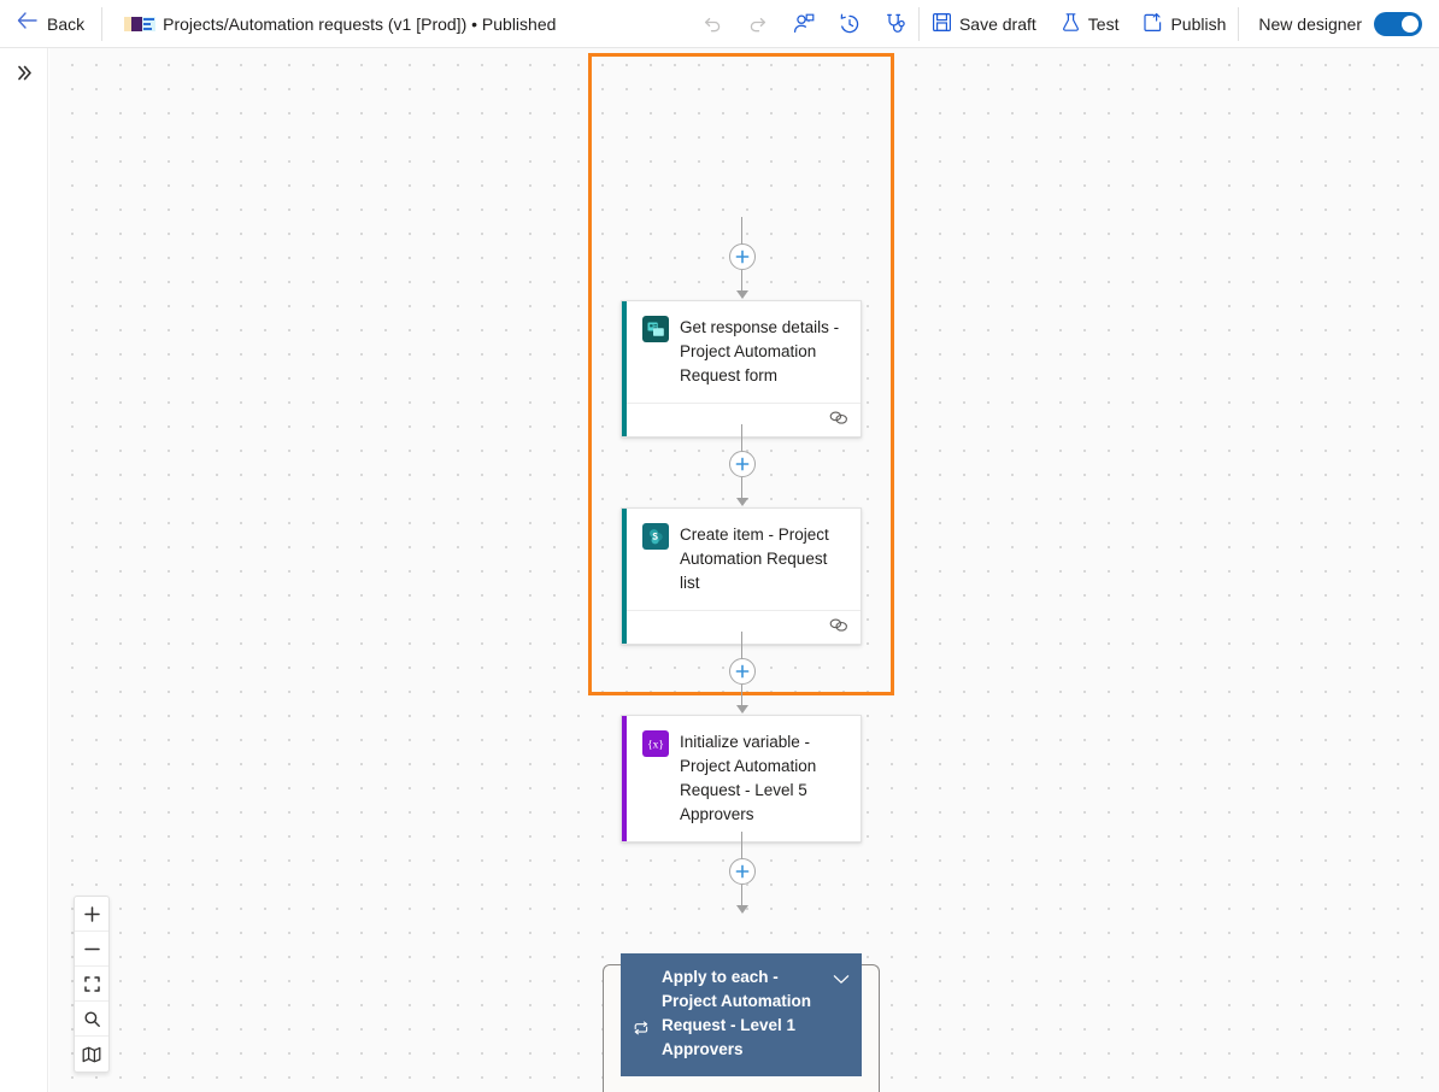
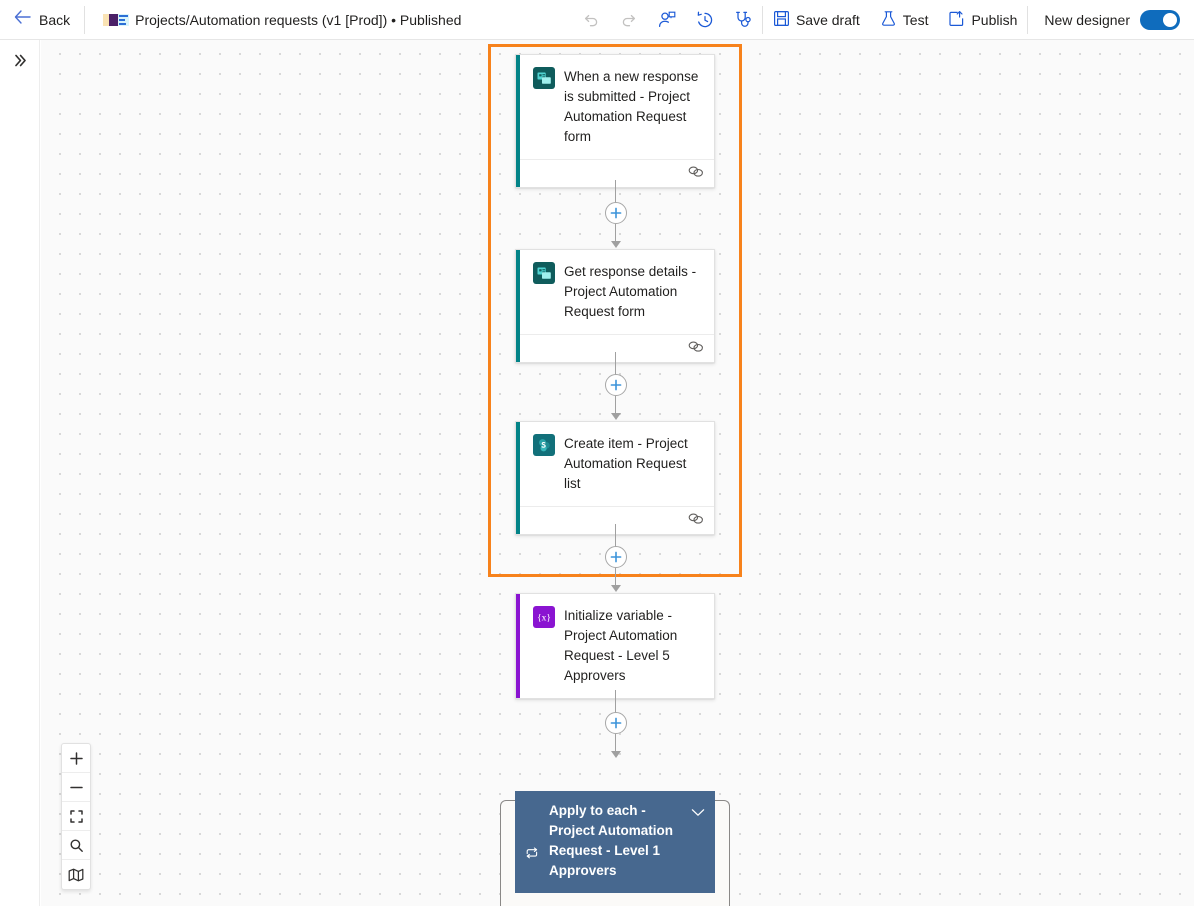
  Back
  Projects/Automation requests (v1 [Prod]) • Published
  Save draft
  Test
  Publish
  New designer
+ When a new response is submitted - Project Automation Request form
  Get response details - Project Automation Request form
  Create item - Project Automation Request list
  {x}
  Initialize variable - Project Automation Request - Level 5 Approvers
  Apply to each - Project Automation Request - Level 1 Approvers
